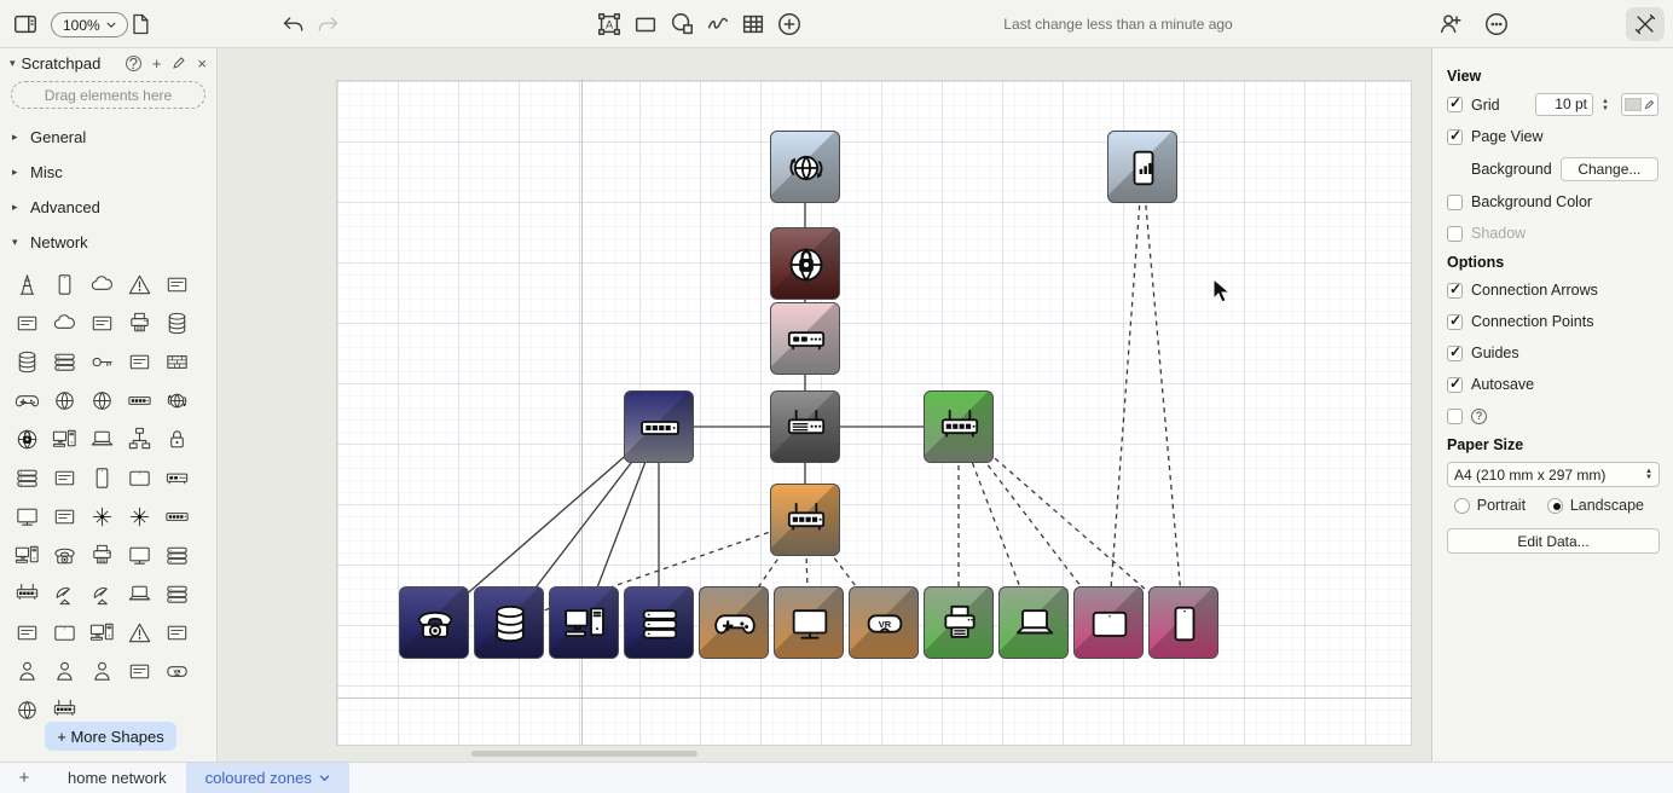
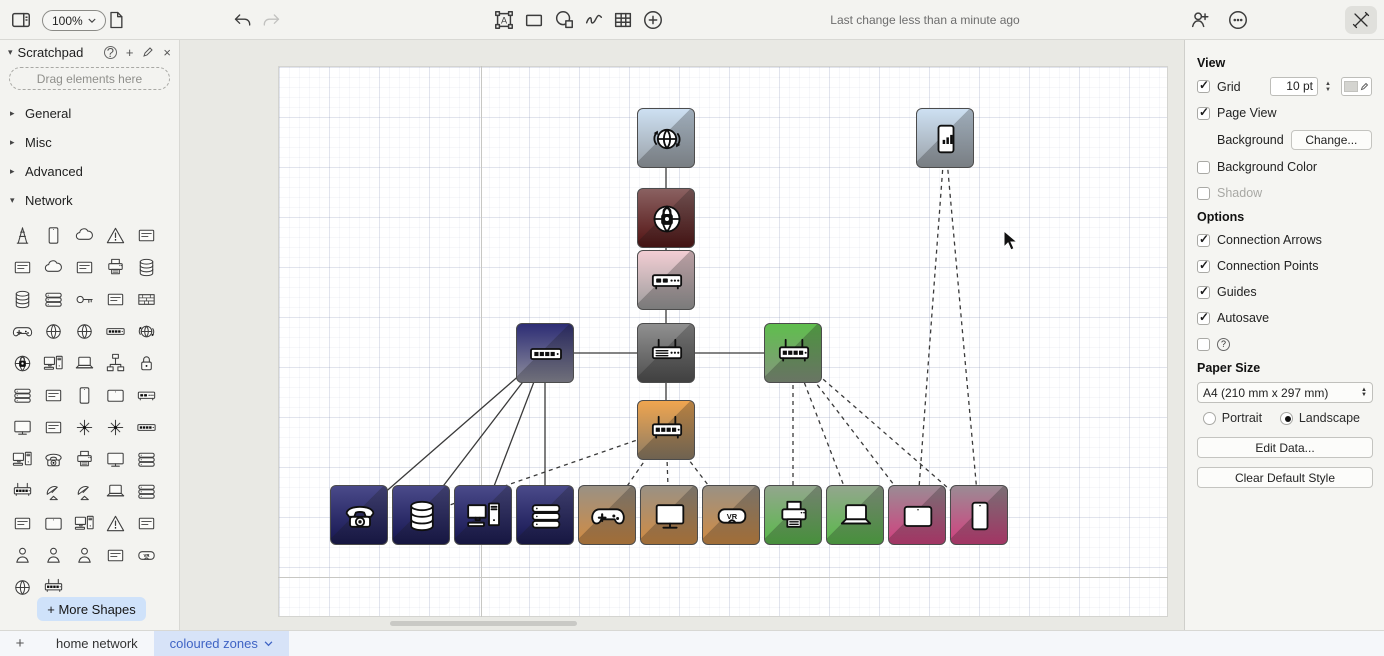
  100%
  A
  Last change less than a minute ago
  ▾
  Scratchpad
  ?
  +
  ×
  Drag elements here
  ▸
  General
  ▸
  Misc
  ▸
  Advanced
  ▾
  Network
  + More Shapes
  VR
  View
  Grid
  10 pt
  Page View
  Background
  Change...
  Background Color
  Shadow
  Options
  Connection Arrows
  Connection Points
  Guides
  Autosave
  ?
  Paper Size
  A4 (210 mm x 297 mm)
  Portrait
  Landscape
  Edit Data...
+ Clear Default Style
  +
  home network
  coloured zones
